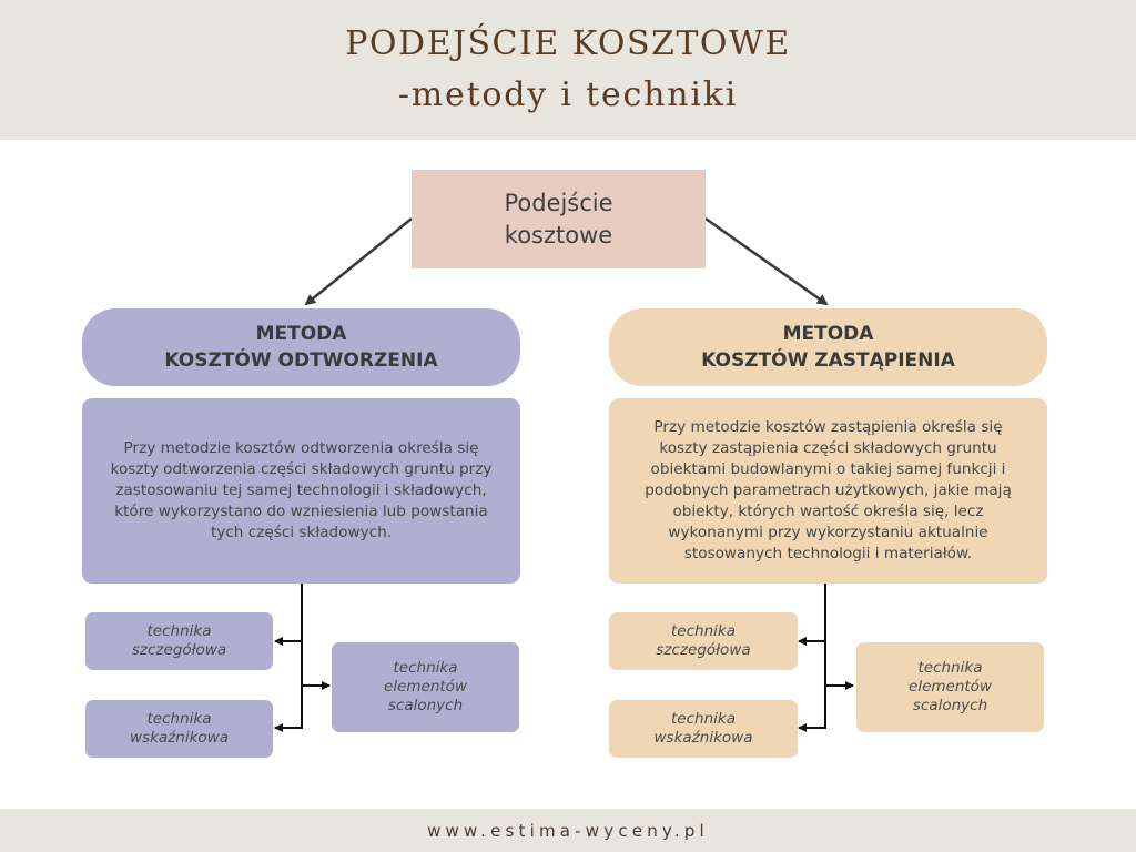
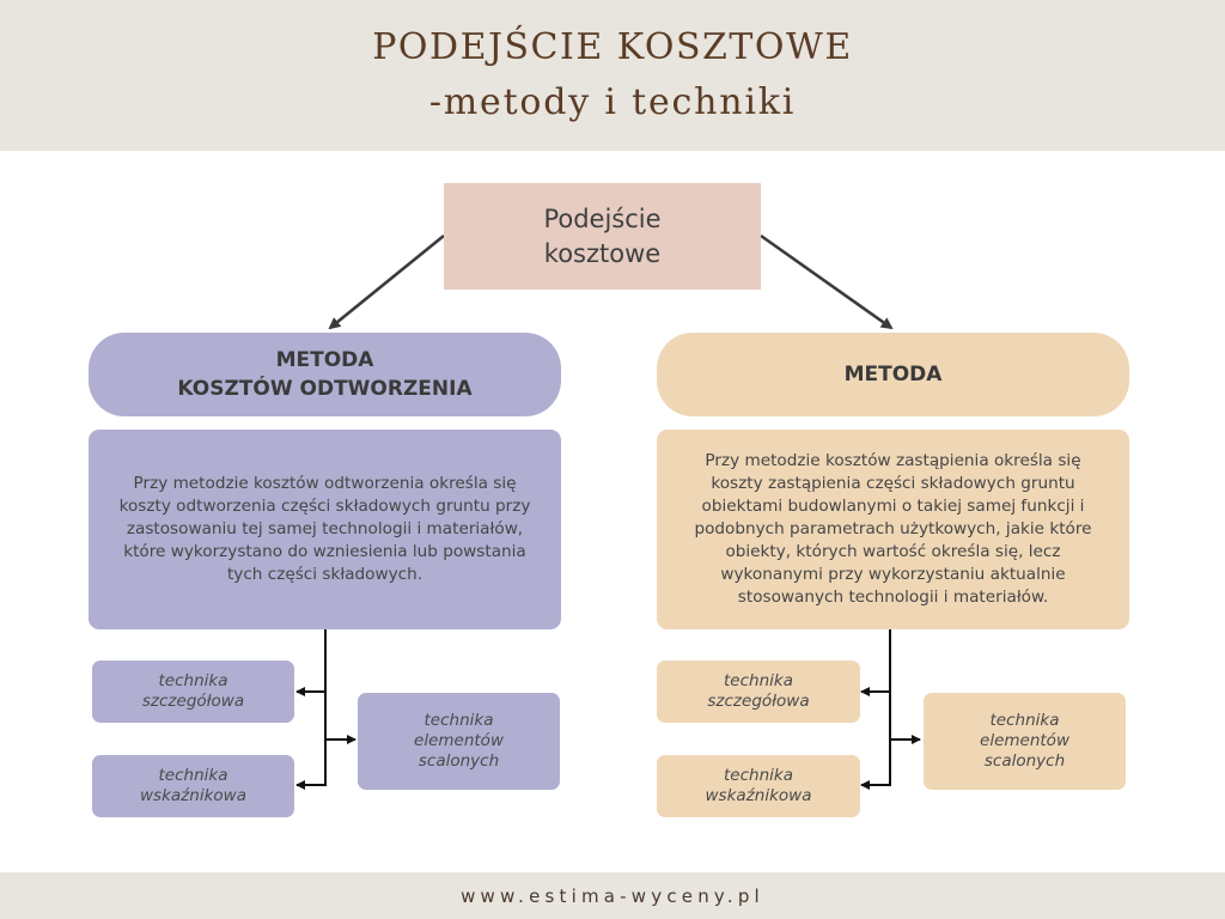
  PODEJŚCIE KOSZTOWE
  -metody i techniki
  Podejście
  kosztowe
  METODA
  KOSZTÓW ODTWORZENIA
- Przy metodzie kosztów odtworzenia określa się koszty odtworzenia części składowych gruntu przy zastosowaniu tej samej technologii i składowych, które wykorzystano do wzniesienia lub powstania tych części składowych.
+ Przy metodzie kosztów odtworzenia określa się koszty odtworzenia części składowych gruntu przy zastosowaniu tej samej technologii i materiałów, które wykorzystano do wzniesienia lub powstania tych części składowych.
  technika
  szczegółowa
  technika
  wskaźnikowa
  technika
  elementów
  scalonych
  METODA
- KOSZTÓW ZASTĄPIENIA
- Przy metodzie kosztów zastąpienia określa się koszty zastąpienia części składowych gruntu obiektami budowlanymi o takiej samej funkcji i podobnych parametrach użytkowych, jakie mają obiekty, których wartość określa się, lecz wykonanymi przy wykorzystaniu aktualnie stosowanych technologii i materiałów.
+ Przy metodzie kosztów zastąpienia określa się koszty zastąpienia części składowych gruntu obiektami budowlanymi o takiej samej funkcji i podobnych parametrach użytkowych, jakie które obiekty, których wartość określa się, lecz wykonanymi przy wykorzystaniu aktualnie stosowanych technologii i materiałów.
  technika
  szczegółowa
  technika
  wskaźnikowa
  technika
  elementów
  scalonych
  www.estima-wyceny.pl
